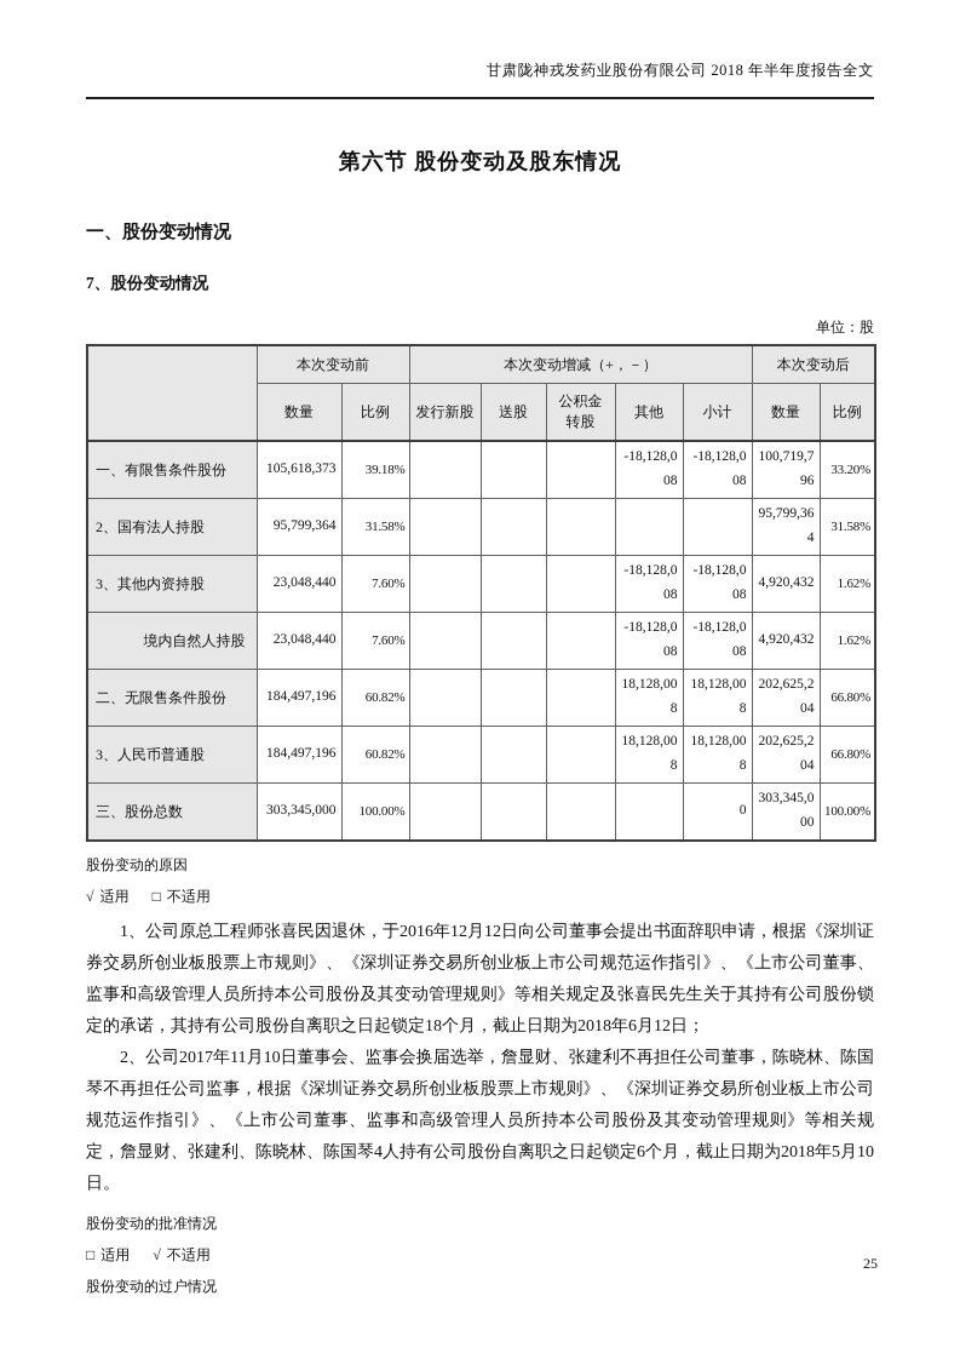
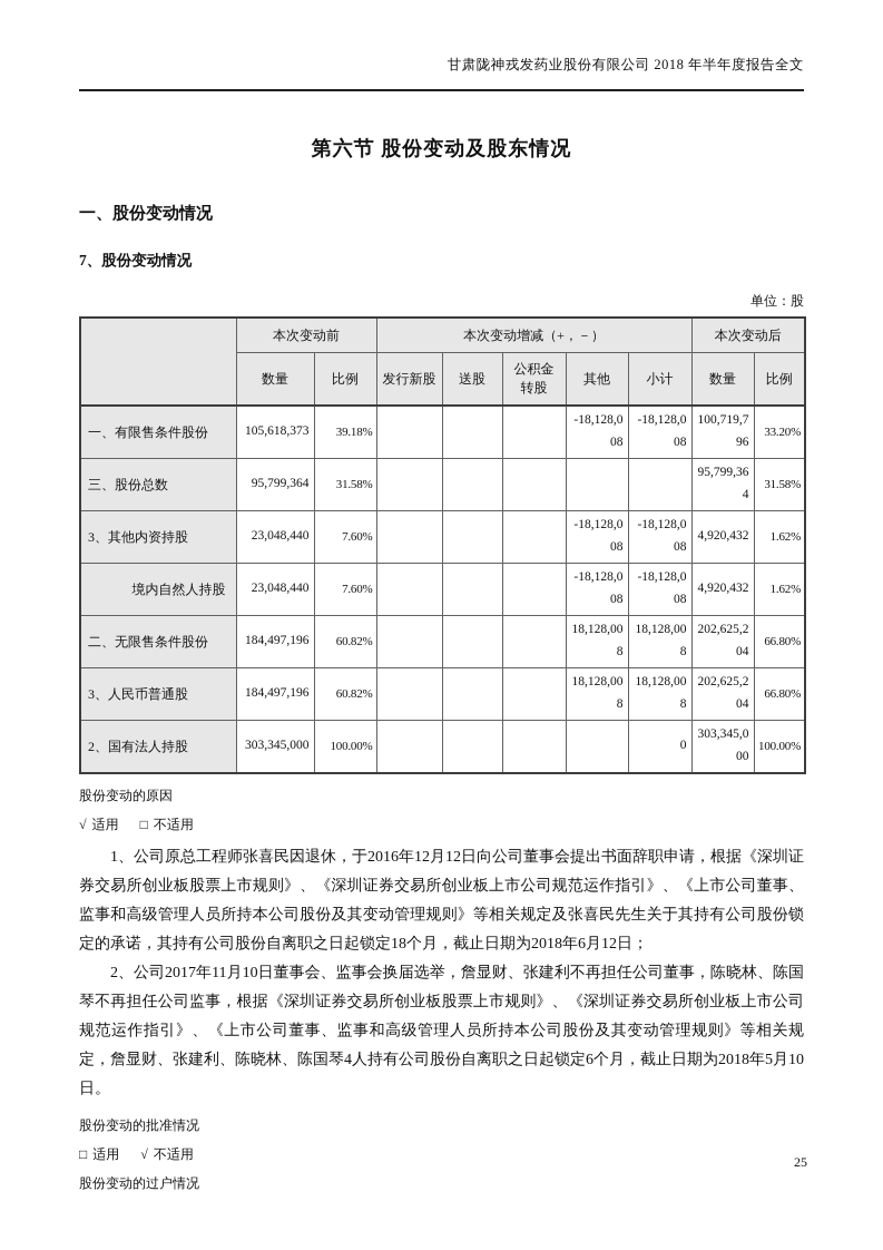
  甘肃陇神戎发药业股份有限公司 2018 年半年度报告全文
  第六节 股份变动及股东情况
  一、股份变动情况
  7、股份变动情况
  单位：股
  	本次变动前	本次变动增减（+，－）	本次变动后
  数量	比例	发行新股	送股	公积金转股	其他	小计	数量	比例
  一、有限售条件股份	105,618,373	39.18%				-18,128,008	-18,128,008	100,719,796	33.20%
- 2、国有法人持股	95,799,364	31.58%						95,799,364	31.58%
+ 三、股份总数	95,799,364	31.58%						95,799,364	31.58%
  3、其他内资持股	23,048,440	7.60%				-18,128,008	-18,128,008	4,920,432	1.62%
  境内自然人持股	23,048,440	7.60%				-18,128,008	-18,128,008	4,920,432	1.62%
  二、无限售条件股份	184,497,196	60.82%				18,128,008	18,128,008	202,625,204	66.80%
  3、人民币普通股	184,497,196	60.82%				18,128,008	18,128,008	202,625,204	66.80%
- 三、股份总数	303,345,000	100.00%					0	303,345,000	100.00%
+ 2、国有法人持股	303,345,000	100.00%					0	303,345,000	100.00%
  股份变动的原因
  √ 适用 □ 不适用
  1、公司原总工程师张喜民因退休，于2016年12月12日向公司董事会提出书面辞职申请，根据《深圳证券交易所创业板股票上市规则》、《深圳证券交易所创业板上市公司规范运作指引》、《上市公司董事、监事和高级管理人员所持本公司股份及其变动管理规则》等相关规定及张喜民先生关于其持有公司股份锁定的承诺，其持有公司股份自离职之日起锁定18个月，截止日期为2018年6月12日；
  2、公司2017年11月10日董事会、监事会换届选举，詹显财、张建利不再担任公司董事，陈晓林、陈国琴不再担任公司监事，根据《深圳证券交易所创业板股票上市规则》、《深圳证券交易所创业板上市公司规范运作指引》、《上市公司董事、监事和高级管理人员所持本公司股份及其变动管理规则》等相关规定，詹显财、张建利、陈晓林、陈国琴4人持有公司股份自离职之日起锁定6个月，截止日期为2018年5月10日。
  股份变动的批准情况
  □ 适用 √ 不适用
  股份变动的过户情况
  25
